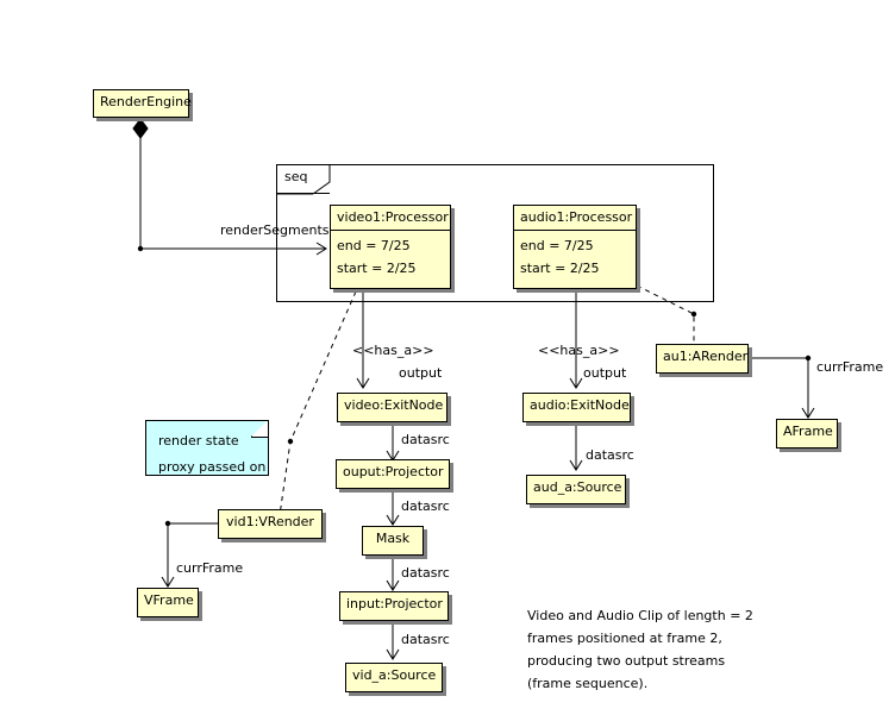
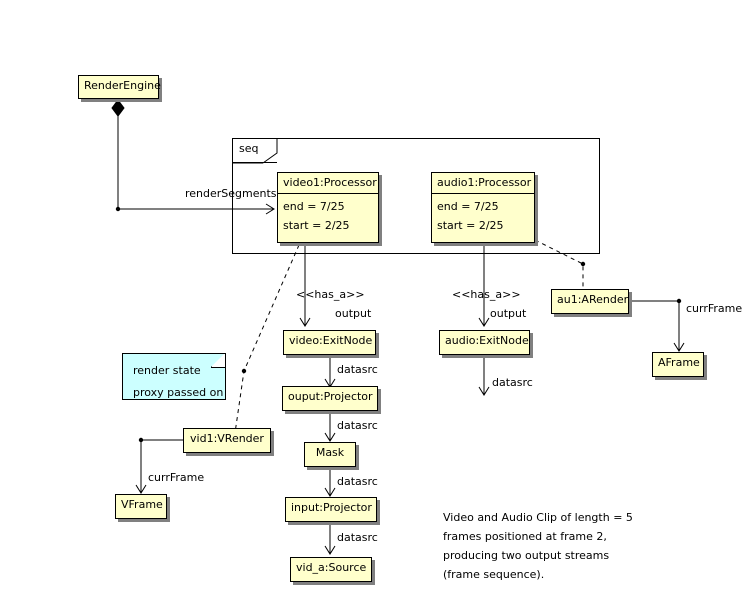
  seq
  RenderEngine
  video1:Processor
  end = 7/25
  start = 2/25
  audio1:Processor
  end = 7/25
  start = 2/25
  video:ExitNode
  audio:ExitNode
  ouput:Projector
- aud_a:Source
  Mask
  input:Projector
  vid_a:Source
  vid1:VRender
  au1:ARender
  VFrame
  AFrame
  render state
  proxy passed on
  renderSegments
  <<has_a>>
  output
  <<has_a>>
  output
  datasrc
  datasrc
  datasrc
  datasrc
  datasrc
  currFrame
  currFrame
- Video and Audio Clip of length = 2
+ Video and Audio Clip of length = 5
  frames positioned at frame 2,
  producing two output streams
  (frame sequence).
